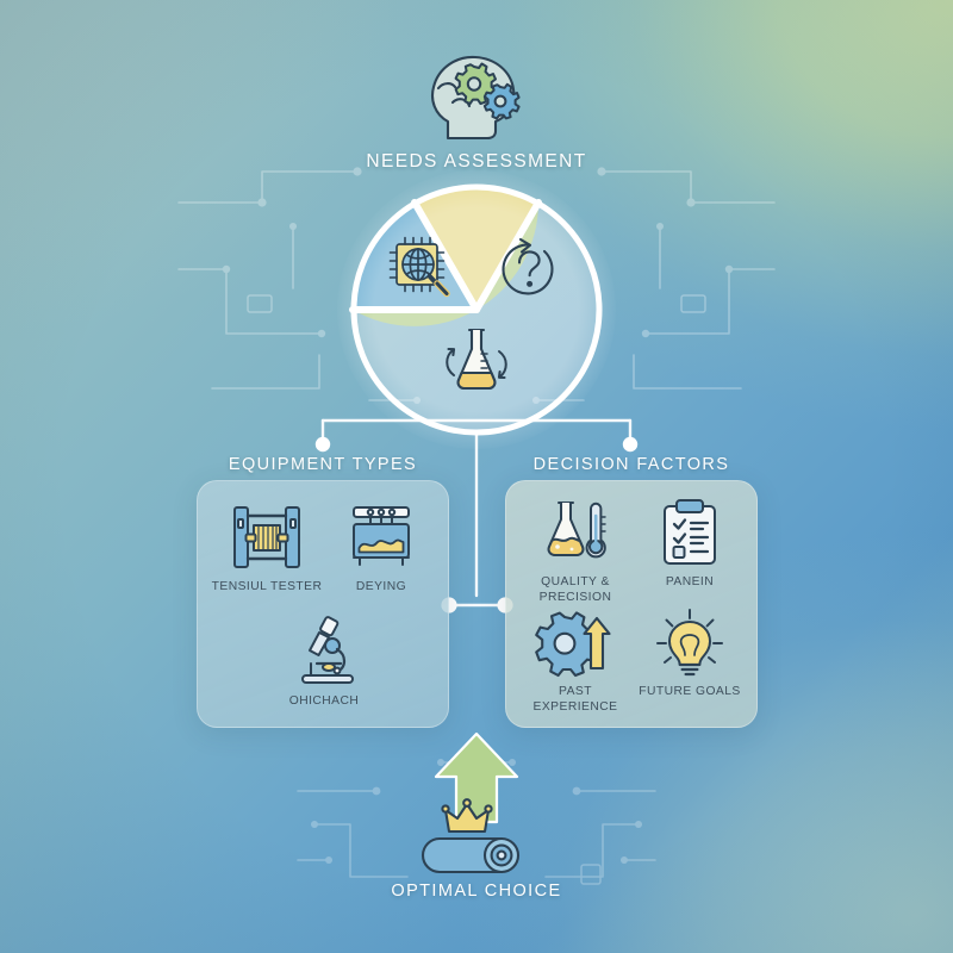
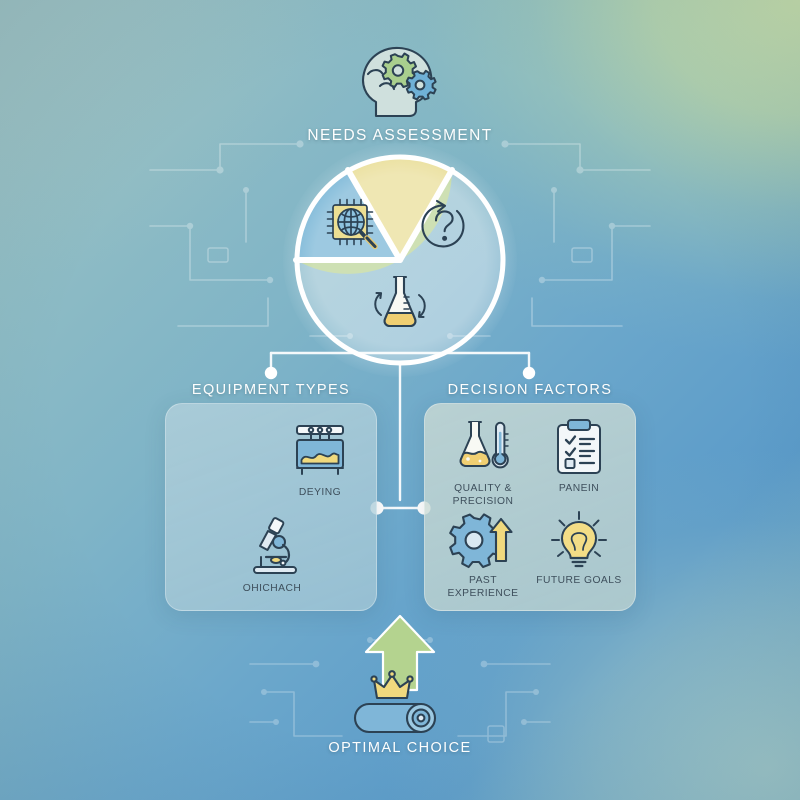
  NEEDS ASSESSMENT
  EQUIPMENT TYPES
  DECISION FACTORS
- TENSIUL TESTER
  DEYING
  OHICHACH
  QUALITY &
  PRECISION
  PANEIN
  PAST EXPERIENCE
  FUTURE GOALS
  OPTIMAL CHOICE
